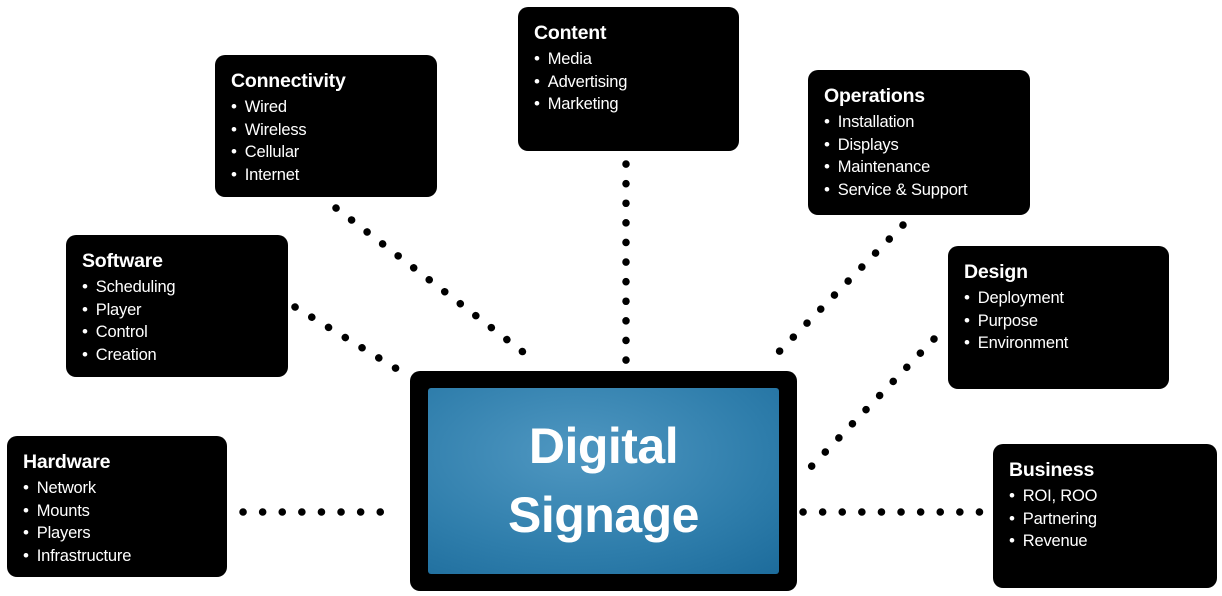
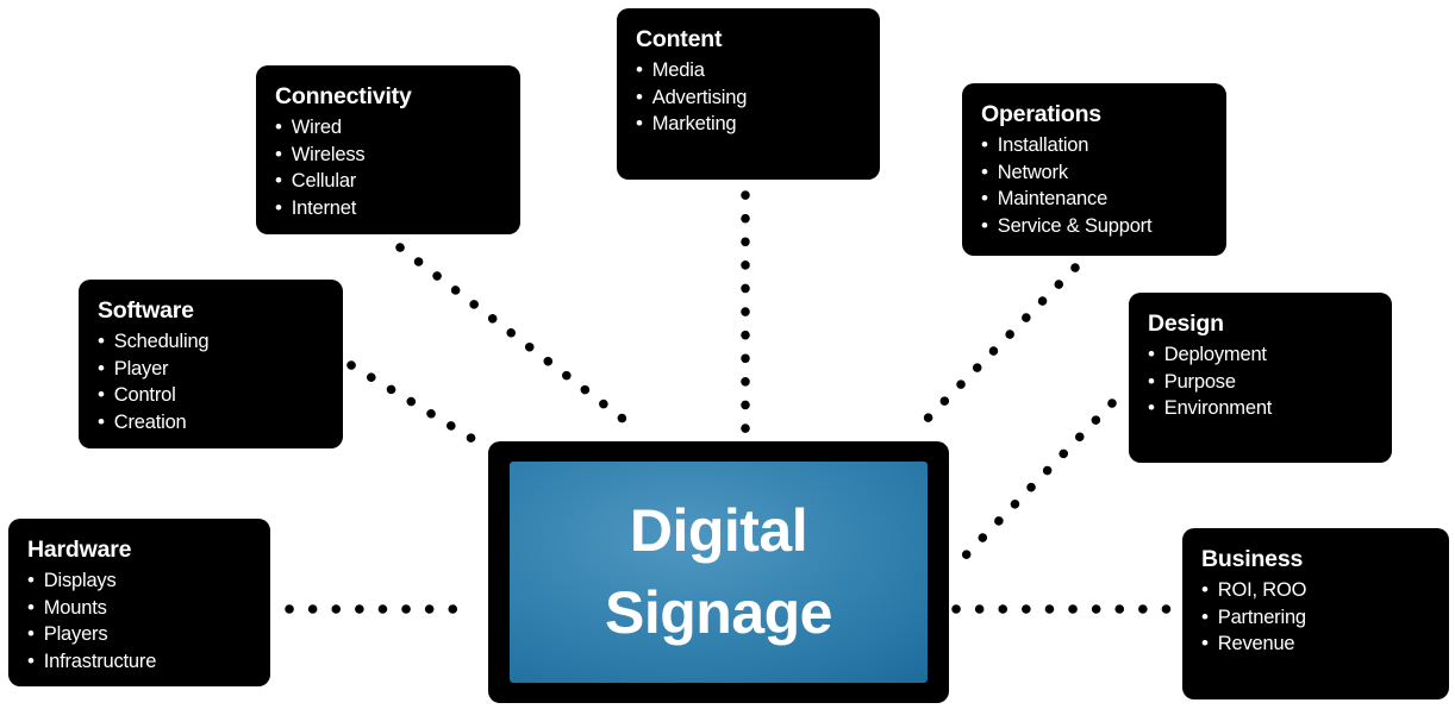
  Connectivity
  •
  Wired
  •
  Wireless
  •
  Cellular
  •
  Internet
  Content
  •
  Media
  •
  Advertising
  •
  Marketing
  Operations
  •
  Installation
  •
- Displays
+ Network
  •
  Maintenance
  •
  Service & Support
  Software
  •
  Scheduling
  •
  Player
  •
  Control
  •
  Creation
  Design
  •
  Deployment
  •
  Purpose
  •
  Environment
  Hardware
  •
- Network
+ Displays
  •
  Mounts
  •
  Players
  •
  Infrastructure
  Business
  •
  ROI, ROO
  •
  Partnering
  •
  Revenue
  Digital
  Signage
